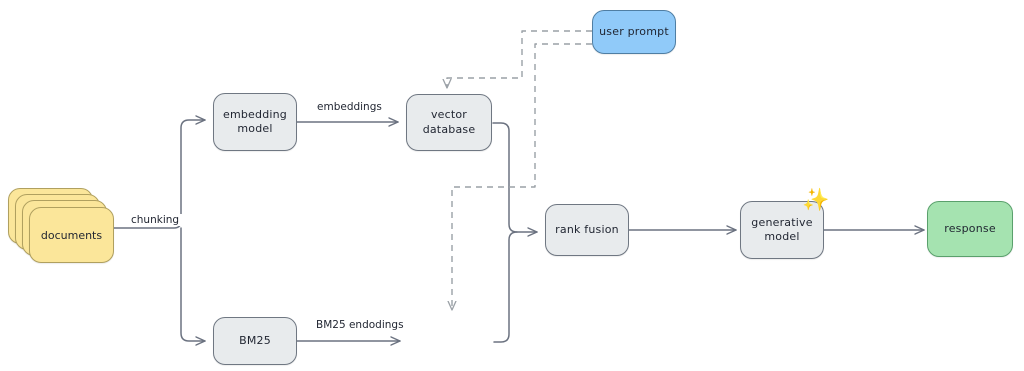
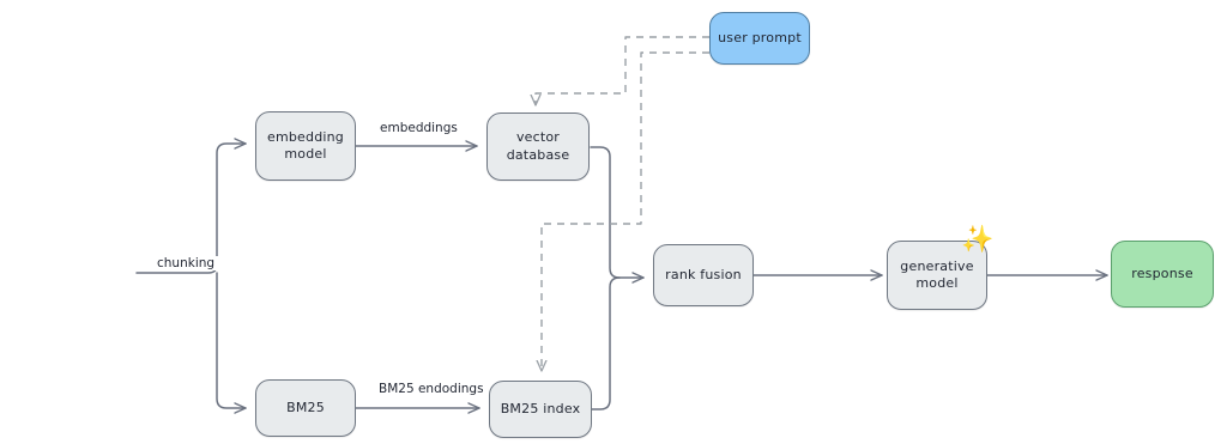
- documents
  embedding
  model
  BM25
  vector
  database
+ BM25 index
  user prompt
  rank fusion
  generative
  model
  ✨
  response
  chunking
  embeddings
  BM25 endodings
